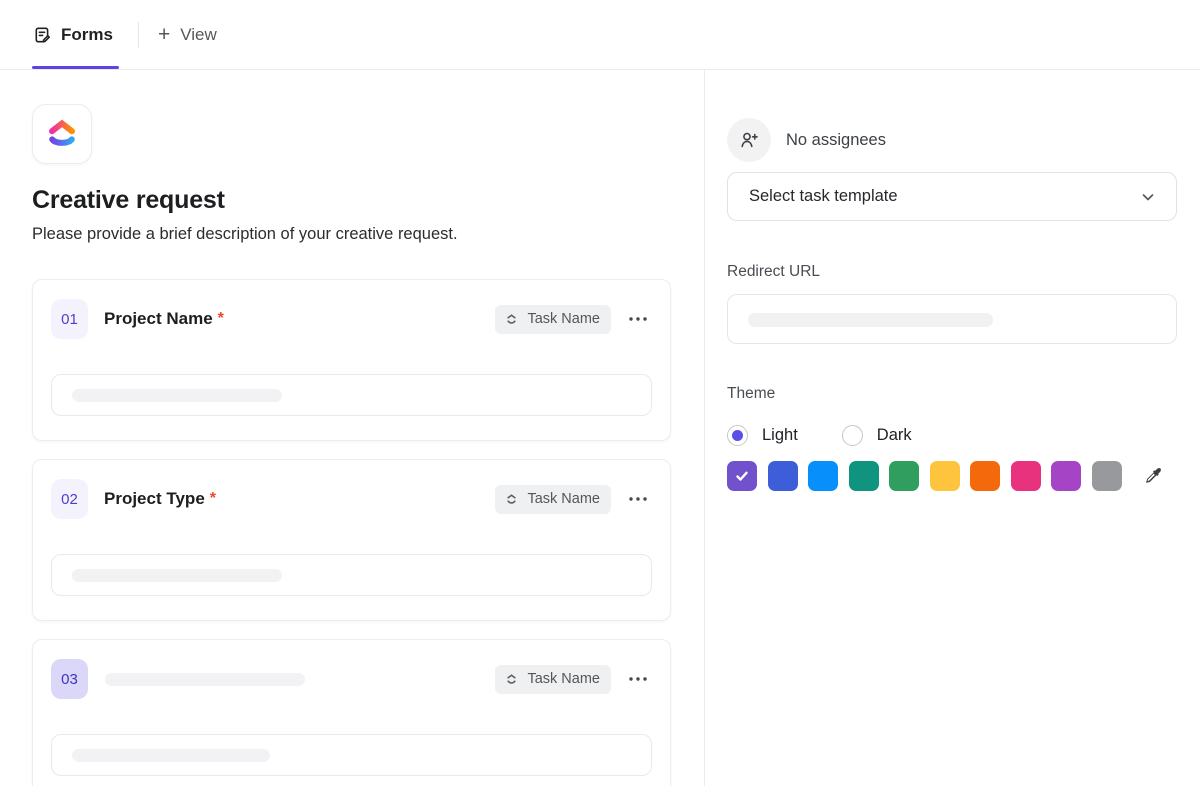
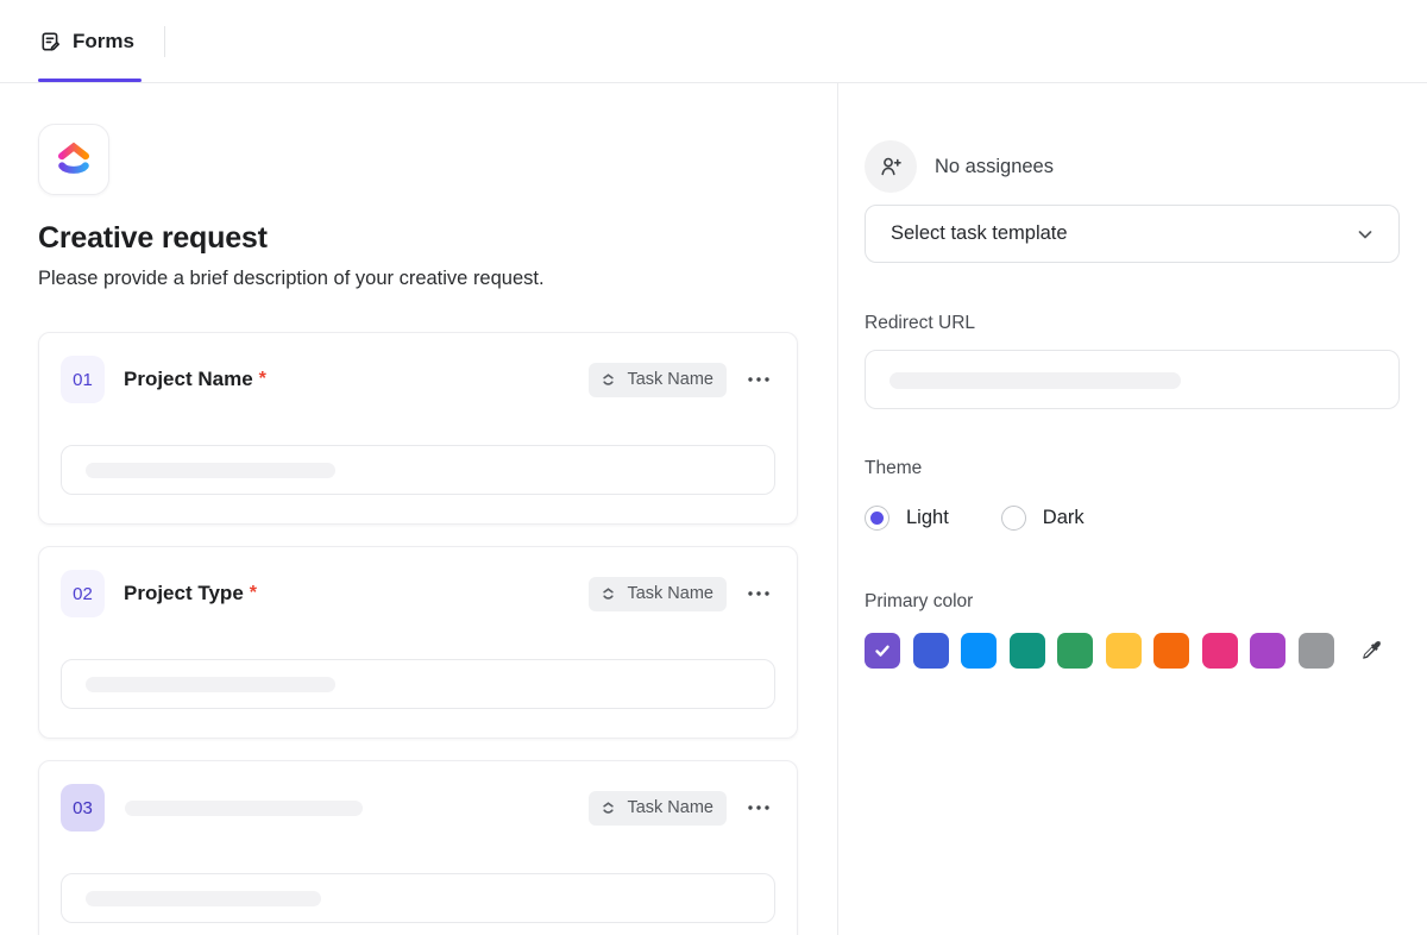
  Forms
- +
- View
  Creative request
  Please provide a brief description of your creative request.
  01
  Project Name
  *
  Task Name
  02
  Project Type
  *
  Task Name
  03
  Task Name
  No assignees
  Select task template
  Redirect URL
  Theme
  Light
  Dark
+ Primary color
